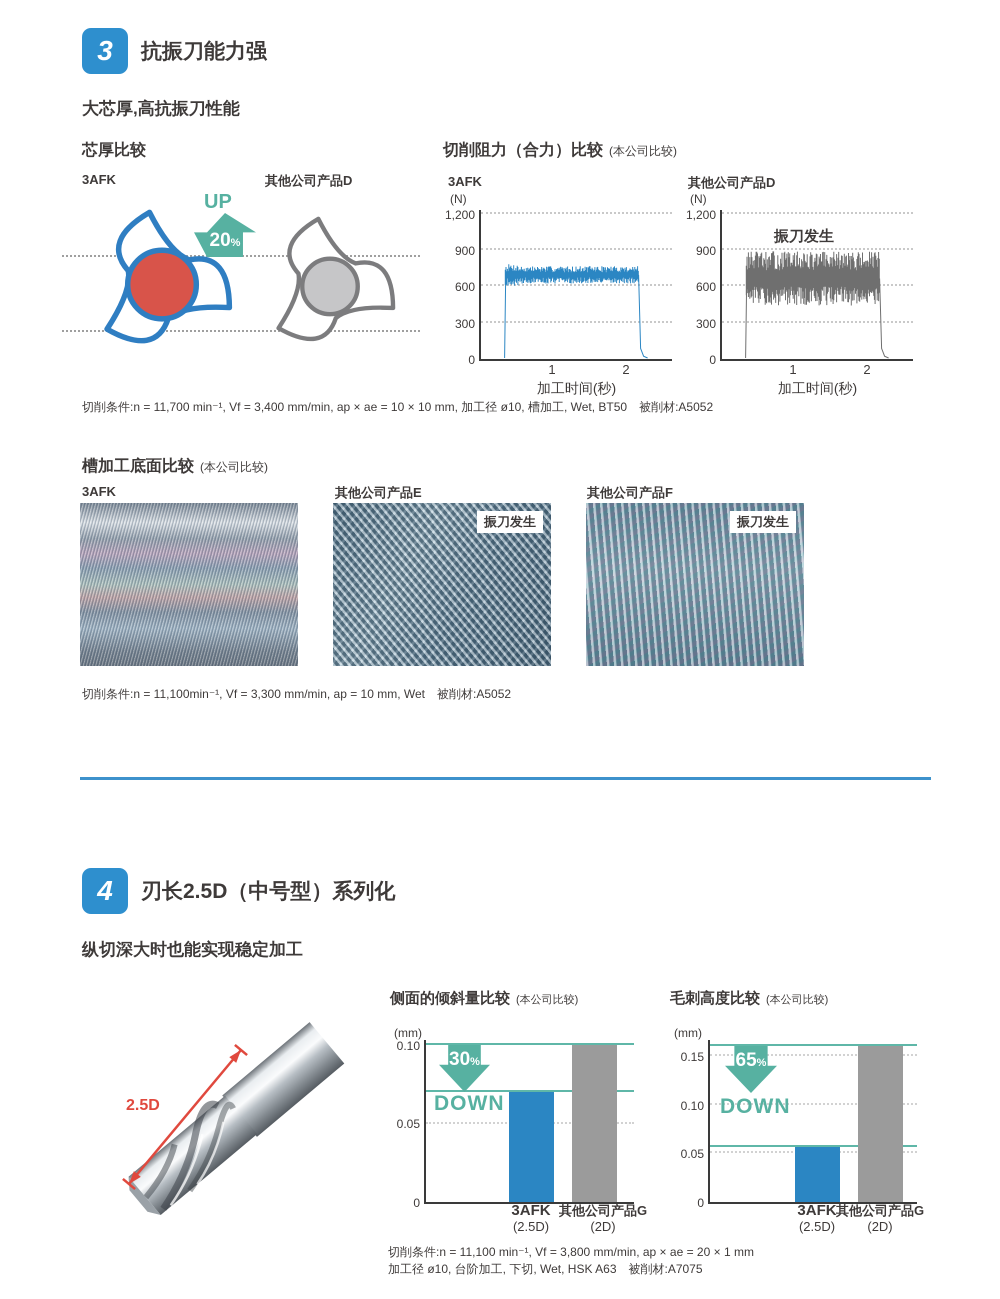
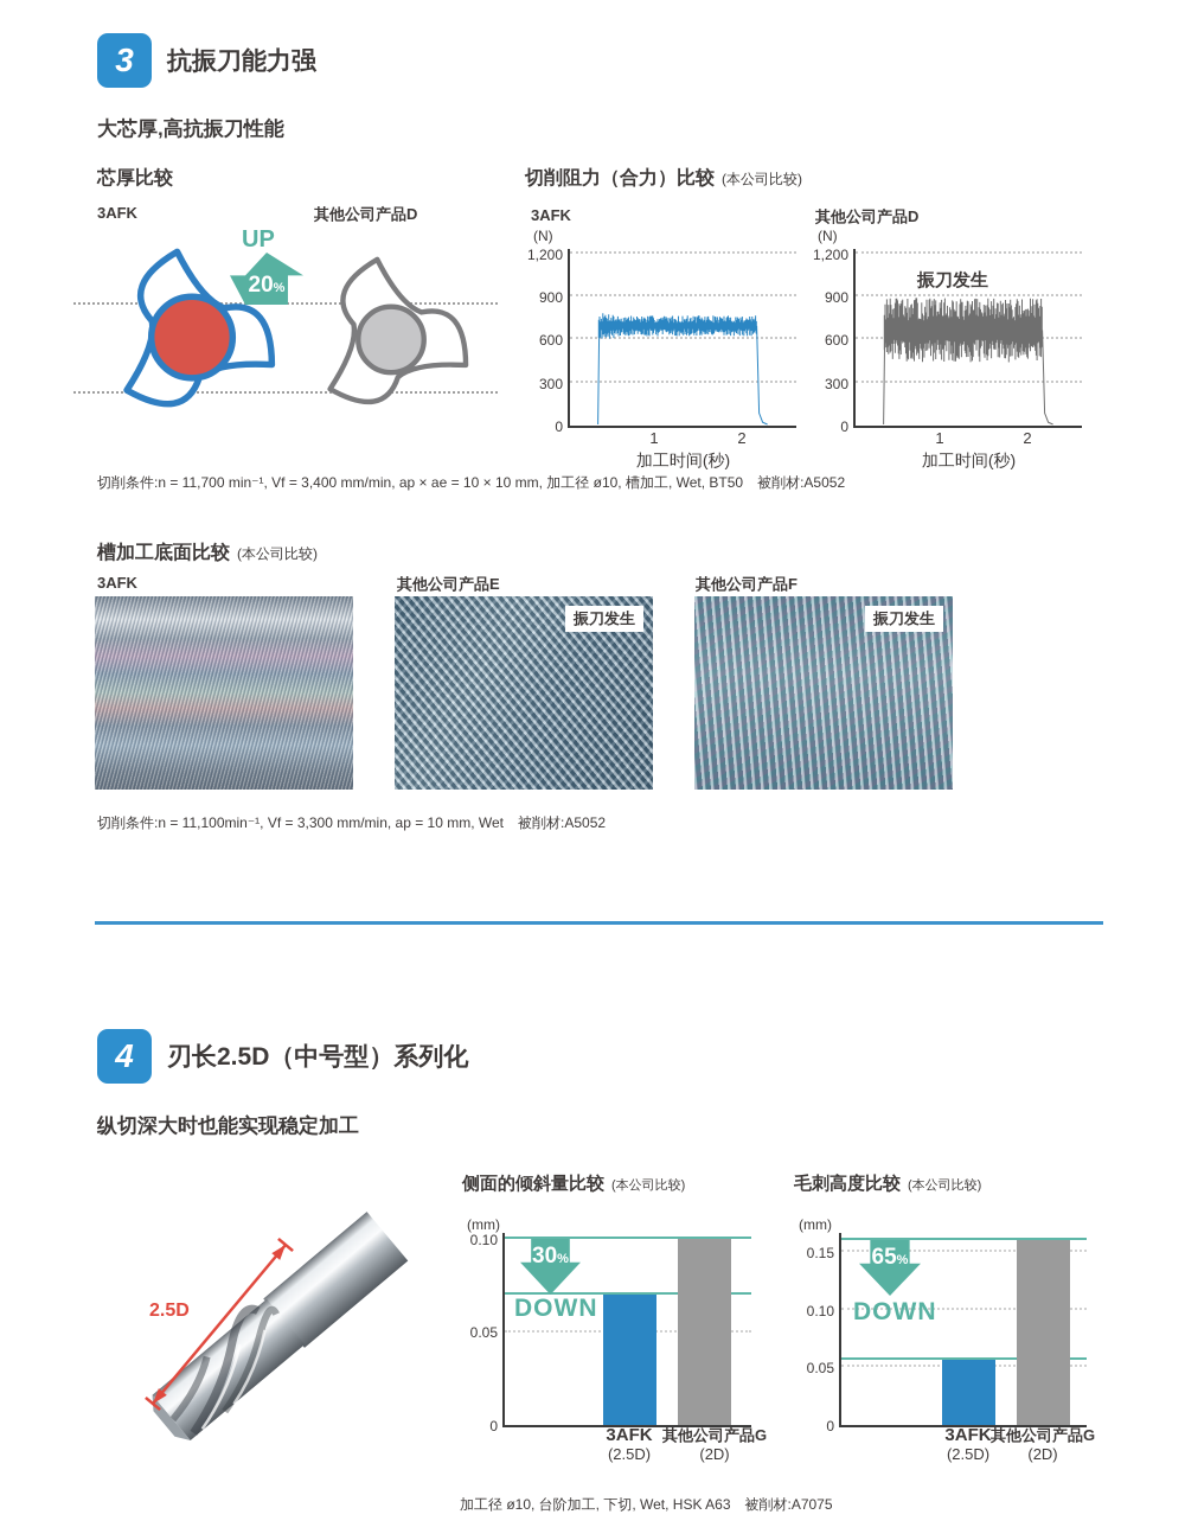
  3
  抗振刀能力强
  大芯厚,高抗振刀性能
  芯厚比较
  3AFK
  其他公司产品D
  UP
  20%
  切削阻力（合力）比较 (本公司比较)
  3AFK
  (N)
  0
  300
  600
  900
  1,200
  1
  2
  加工时间(秒)
  其他公司产品D
  (N)
  0
  300
  600
  900
  1,200
  振刀发生
  1
  2
  加工时间(秒)
  切削条件:n = 11,700 min⁻¹, Vf = 3,400 mm/min, ap × ae = 10 × 10 mm, 加工径 ø10, 槽加工, Wet, BT50 被削材:A5052
  槽加工底面比较 (本公司比较)
  3AFK
  其他公司产品E
  其他公司产品F
  振刀发生
  振刀发生
  切削条件:n = 11,100min⁻¹, Vf = 3,300 mm/min, ap = 10 mm, Wet 被削材:A5052
  4
  刃长2.5D（中号型）系列化
  纵切深大时也能实现稳定加工
  2.5D
  侧面的倾斜量比较 (本公司比较)
  (mm)
  0
  0.05
  0.10
  30%
  DOWN
  3AFK
  (2.5D)
  其他公司产品G
  (2D)
  毛刺高度比较 (本公司比较)
  (mm)
  0
  0.05
  0.10
  0.15
  65%
  DOWN
  3AFK
  (2.5D)
  其他公司产品G
  (2D)
- 切削条件:n = 11,100 min⁻¹, Vf = 3,800 mm/min, ap × ae = 20 × 1 mm
  加工径 ø10, 台阶加工, 下切, Wet, HSK A63 被削材:A7075
